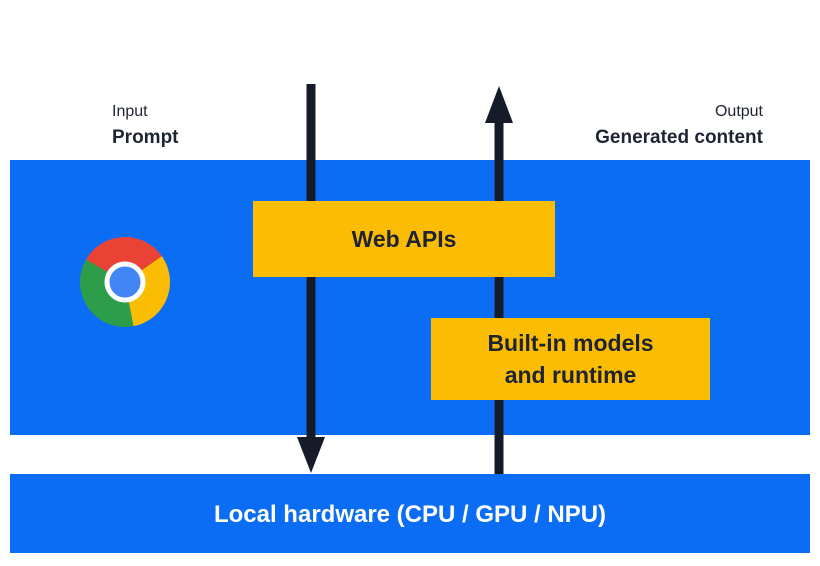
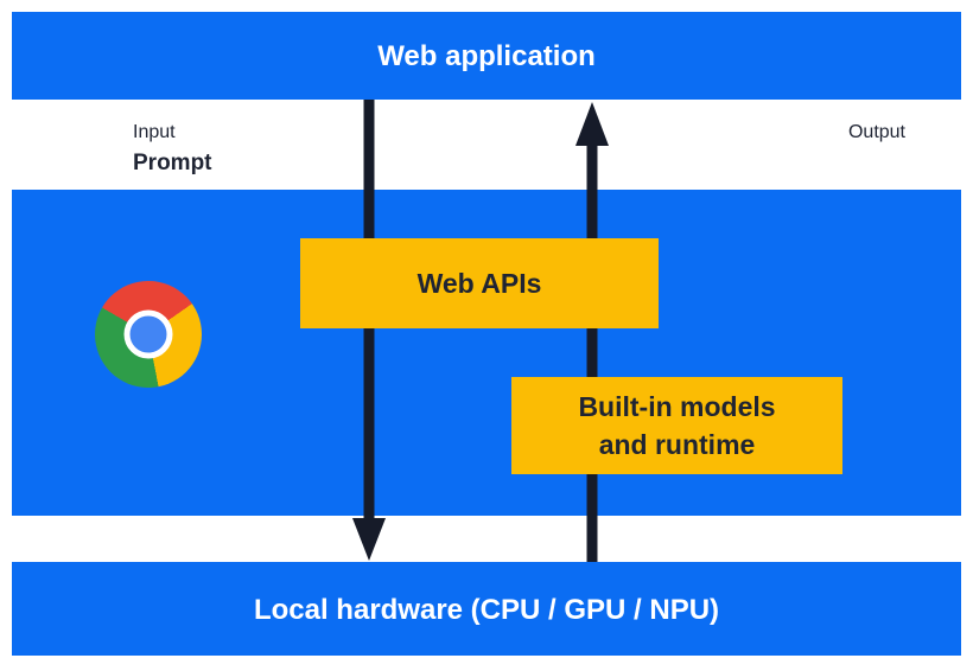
+ Web application
  Input
  Prompt
  Output
- Generated content
  Web APIs
  Built-in models
  and runtime
  Local hardware (CPU / GPU / NPU)
